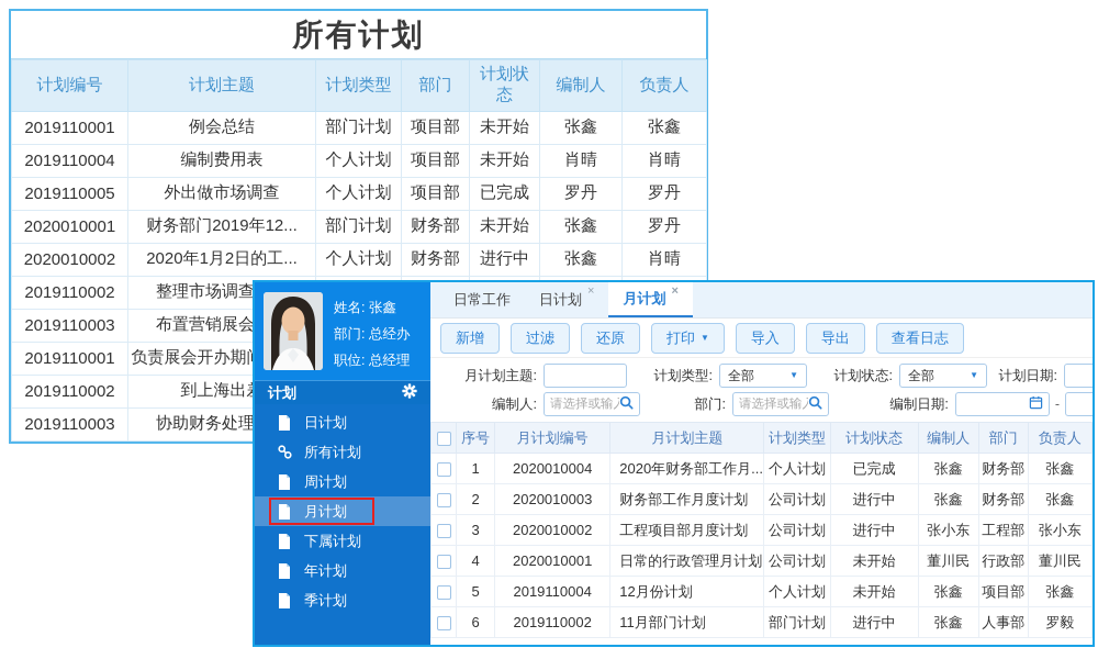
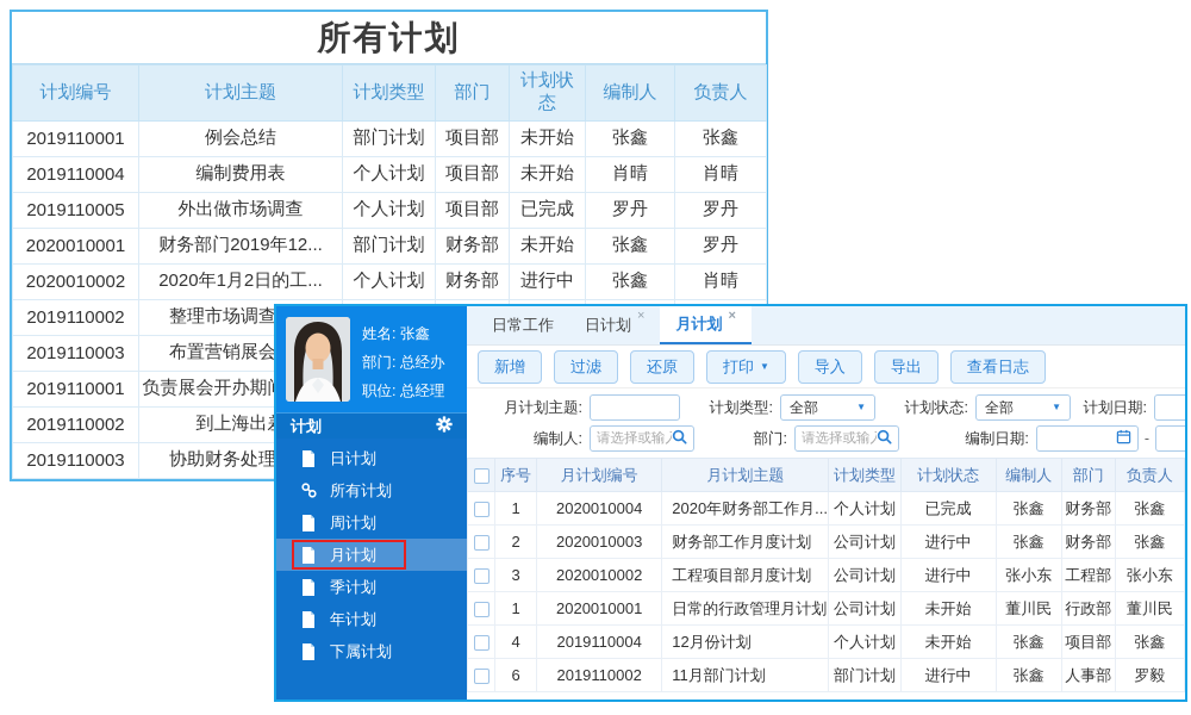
  所有计划
  计划编号	计划主题	计划类型	部门	计划状态	编制人	负责人
  2019110001	例会总结	部门计划	项目部	未开始	张鑫	张鑫
  2019110004	编制费用表	个人计划	项目部	未开始	肖晴	肖晴
  2019110005	外出做市场调查	个人计划	项目部	已完成	罗丹	罗丹
  2020010001	财务部门2019年12...	部门计划	财务部	未开始	张鑫	罗丹
  2020010002	2020年1月2日的工...	个人计划	财务部	进行中	张鑫	肖晴
  2019110002	整理市场调查
  2019110003	布置营销展会
  2019110001	负责展会开办期
  2019110002	到上海出
  2019110003	协助财务处理
  姓名: 张鑫
  部门: 总经办
  职位: 总经理
  计划
  日计划
  所有计划
  周计划
  月计划
- 下属计划
+ 季计划
  年计划
- 季计划
+ 下属计划
  日常工作
  日计划
  ×
  月计划
  ×
  新增
  过滤
  还原
  打印
  ▼
  导入
  导出
  查看日志
  月计划主题:
  计划类型:
  全部
  ▼
  计划状态:
  全部
  ▼
  计划日期:
  编制人:
  请选择或输
  部门:
  请选择或输
  编制日期:
  -
  	序号	月计划编号	月计划主题	计划类型	计划状态	编制人	部门	负责人
  	1	2020010004	2020年财务部工作月...	个人计划	已完成	张鑫	财务部	张鑫
  	2	2020010003	财务部工作月度计划	公司计划	进行中	张鑫	财务部	张鑫
  	3	2020010002	工程项目部月度计划	公司计划	进行中	张小东	工程部	张小东
- 	4	2020010001	日常的行政管理月计划	公司计划	未开始	董川民	行政部	董川民
+ 	1	2020010001	日常的行政管理月计划	公司计划	未开始	董川民	行政部	董川民
- 	5	2019110004	12月份计划	个人计划	未开始	张鑫	项目部	张鑫
+ 	4	2019110004	12月份计划	个人计划	未开始	张鑫	项目部	张鑫
  	6	2019110002	11月部门计划	部门计划	进行中	张鑫	人事部	罗毅
